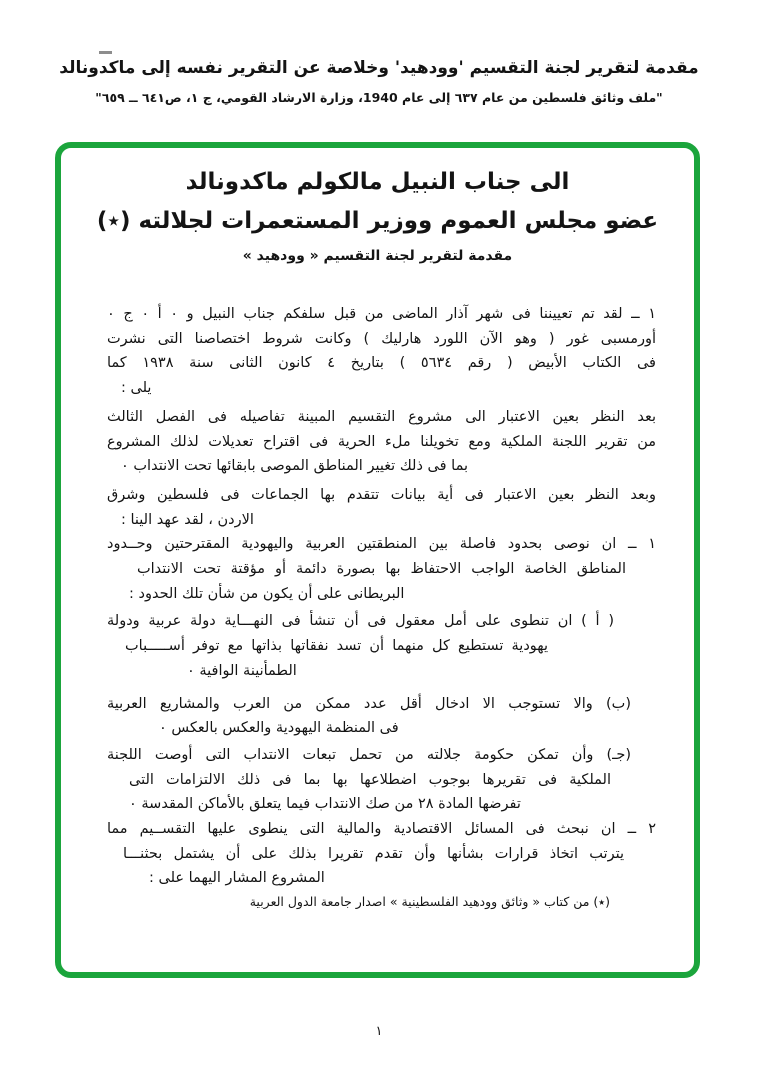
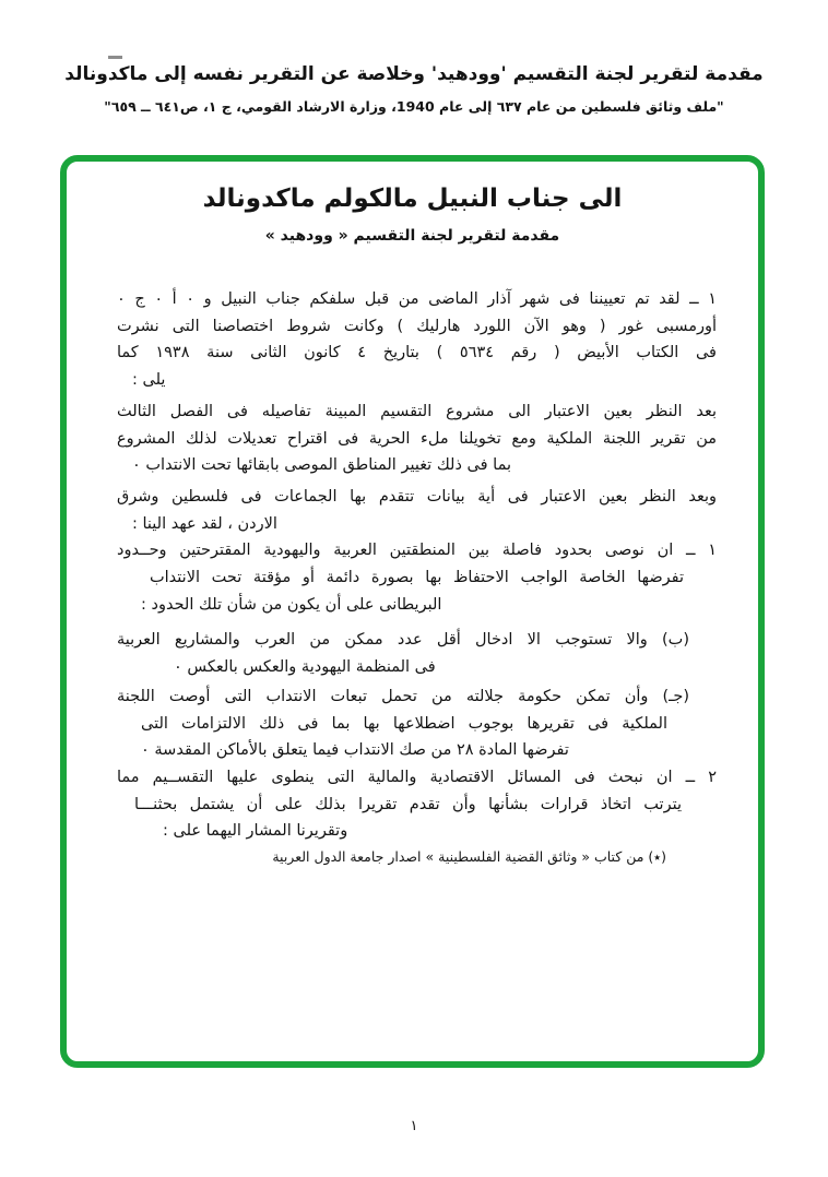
  مقدمة لتقرير لجنة التقسيم 'وودهيد' وخلاصة عن التقرير نفسه إلى ماكدونالد
  "ملف وثائق فلسطين من عام ٦٣٧ إلى عام 1940، وزارة الارشاد القومي، ج ١، ص٦٤١ ــ ٦٥٩"
  الى جناب النبيل مالكولم ماكدونالد
- عضو مجلس العموم ووزير المستعمرات لجلالته (٭)
  مقدمة لتقرير لجنة التقسيم « وودهيد »
  ١ ــ لقد تم تعييننا فى شهر آذار الماضى من قبل سلفكم جناب النبيل و ٠ أ ٠ ج ٠
  أورمسبى غور ( وهو الآن اللورد هارليك ) وكانت شروط اختصاصنا التى نشرت
  فى الكتاب الأبيض ( رقم ٥٦٣٤ ) بتاريخ ٤ كانون الثانى سنة ١٩٣٨ كما
  يلى :
  بعد النظر بعين الاعتبار الى مشروع التقسيم المبينة تفاصيله فى الفصل الثالث
  من تقرير اللجنة الملكية ومع تخويلنا ملء الحرية فى اقتراح تعديلات لذلك المشروع
  بما فى ذلك تغيير المناطق الموصى بابقائها تحت الانتداب ٠
  وبعد النظر بعين الاعتبار فى أية بيانات تتقدم بها الجماعات فى فلسطين وشرق
  الاردن ، لقد عهد الينا :
  ١ ــ ان نوصى بحدود فاصلة بين المنطقتين العربية واليهودية المقترحتين وحــدود
- المناطق الخاصة الواجب الاحتفاظ بها بصورة دائمة أو مؤقتة تحت الانتداب
+ تفرضها الخاصة الواجب الاحتفاظ بها بصورة دائمة أو مؤقتة تحت الانتداب
  البريطانى على أن يكون من شأن تلك الحدود :
- ( أ ) ان تنطوى على أمل معقول فى أن تنشأ فى النهـــاية دولة عربية ودولة
- يهودية تستطيع كل منهما أن تسد نفقاتها بذاتها مع توفر أســـــباب
- الطمأنينة الوافية ٠
  (ب) والا تستوجب الا ادخال أقل عدد ممكن من العرب والمشاريع العربية
  فى المنظمة اليهودية والعكس بالعكس ٠
  (جـ) وأن تمكن حكومة جلالته من تحمل تبعات الانتداب التى أوصت اللجنة
  الملكية فى تقريرها بوجوب اضطلاعها بها بما فى ذلك الالتزامات التى
  تفرضها المادة ٢٨ من صك الانتداب فيما يتعلق بالأماكن المقدسة ٠
  ٢ ــ ان نبحث فى المسائل الاقتصادية والمالية التى ينطوى عليها التقســيم مما
  يترتب اتخاذ قرارات بشأنها وأن تقدم تقريرا بذلك على أن يشتمل بحثنـــا
- المشروع المشار اليهما على :
+ وتقريرنا المشار اليهما على :
- (٭) من كتاب « وثائق وودهيد الفلسطينية » اصدار جامعة الدول العربية
+ (٭) من كتاب « وثائق القضية الفلسطينية » اصدار جامعة الدول العربية
  ١
